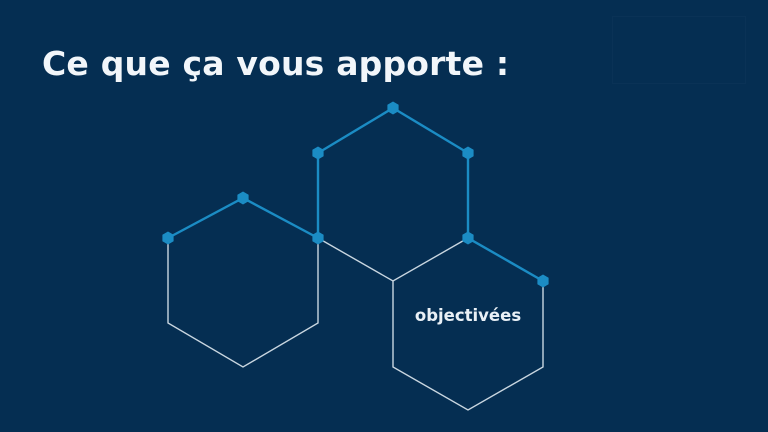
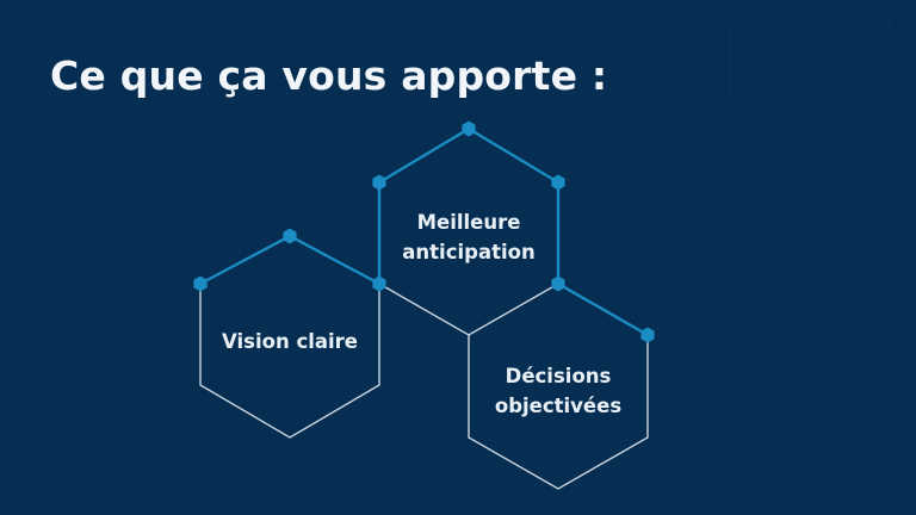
  Ce que ça vous apporte :
+ Vision claire
+ Meilleure
+ anticipation
+ Décisions
  objectivées
